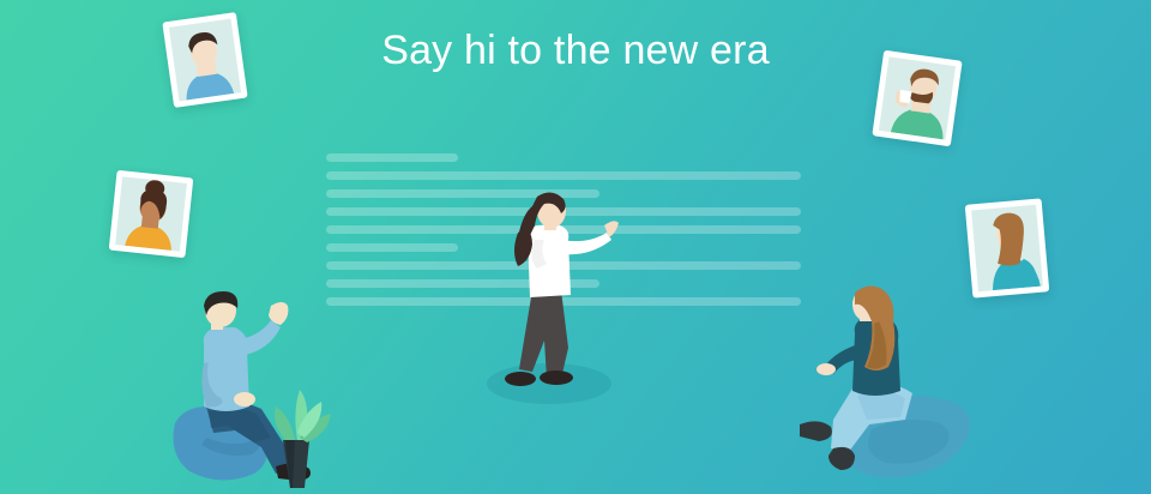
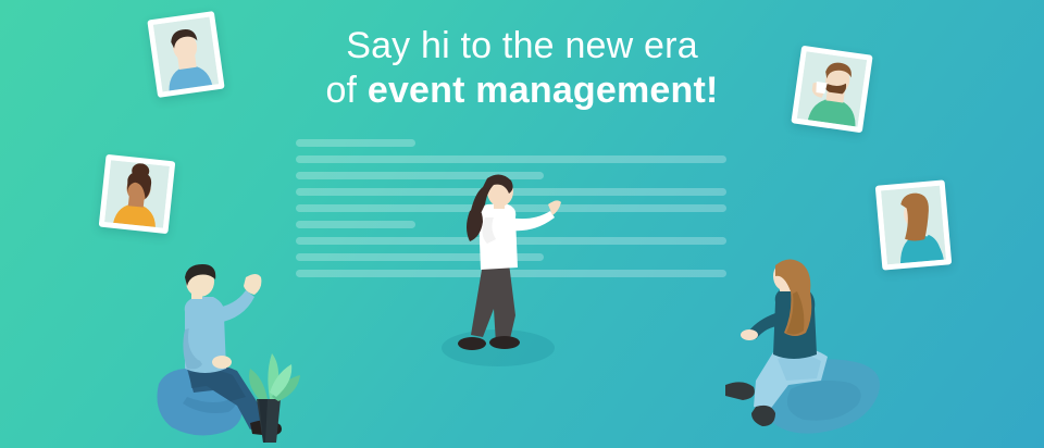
  Say hi to the new era
+ of event management!
